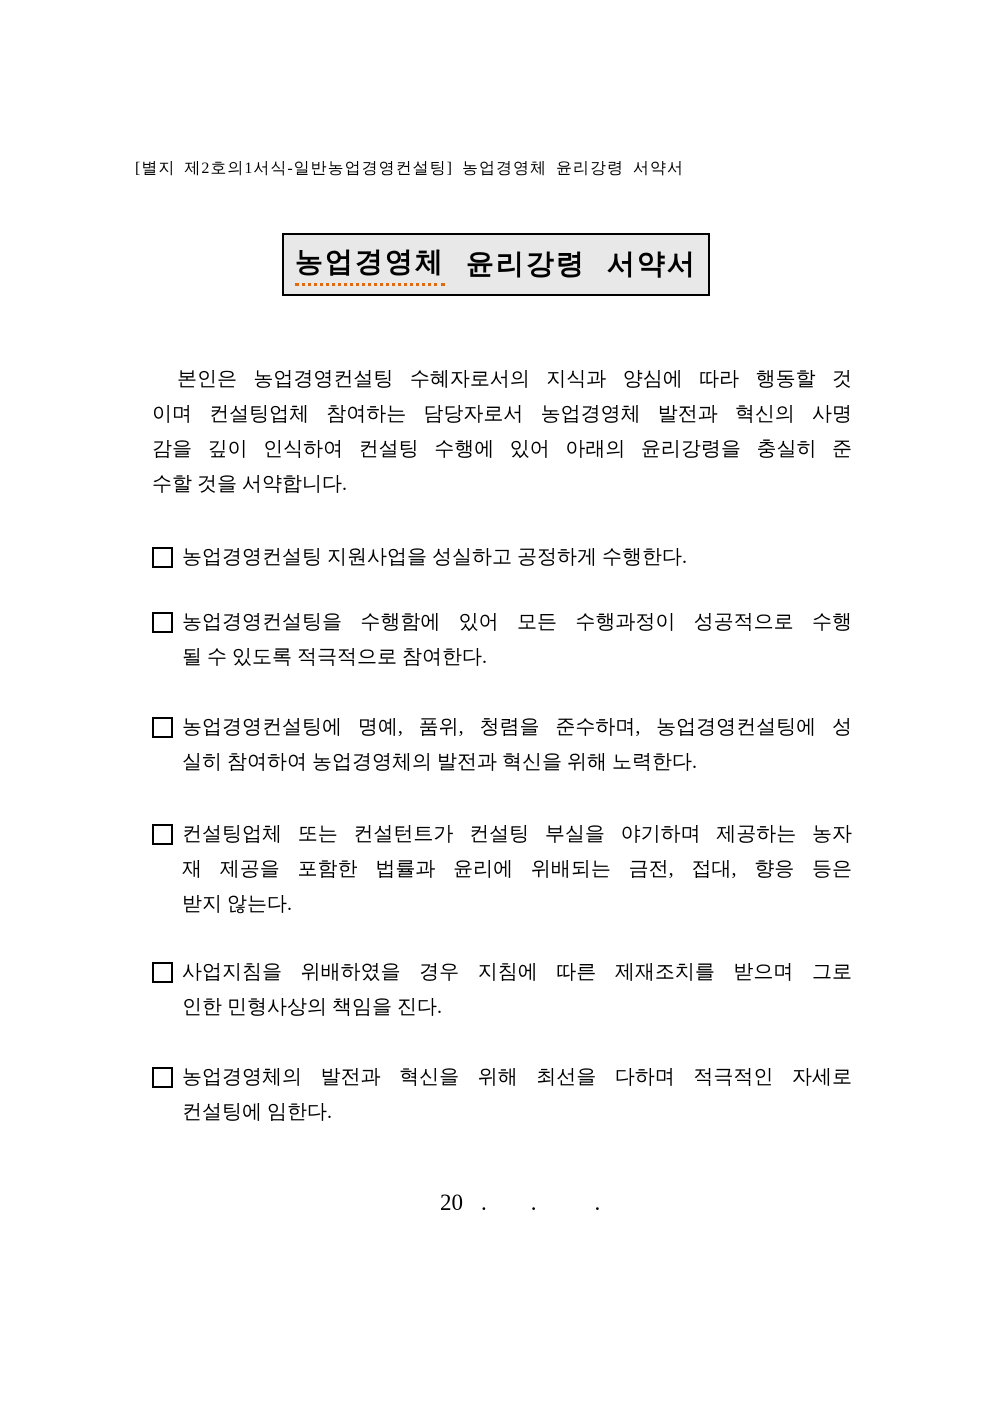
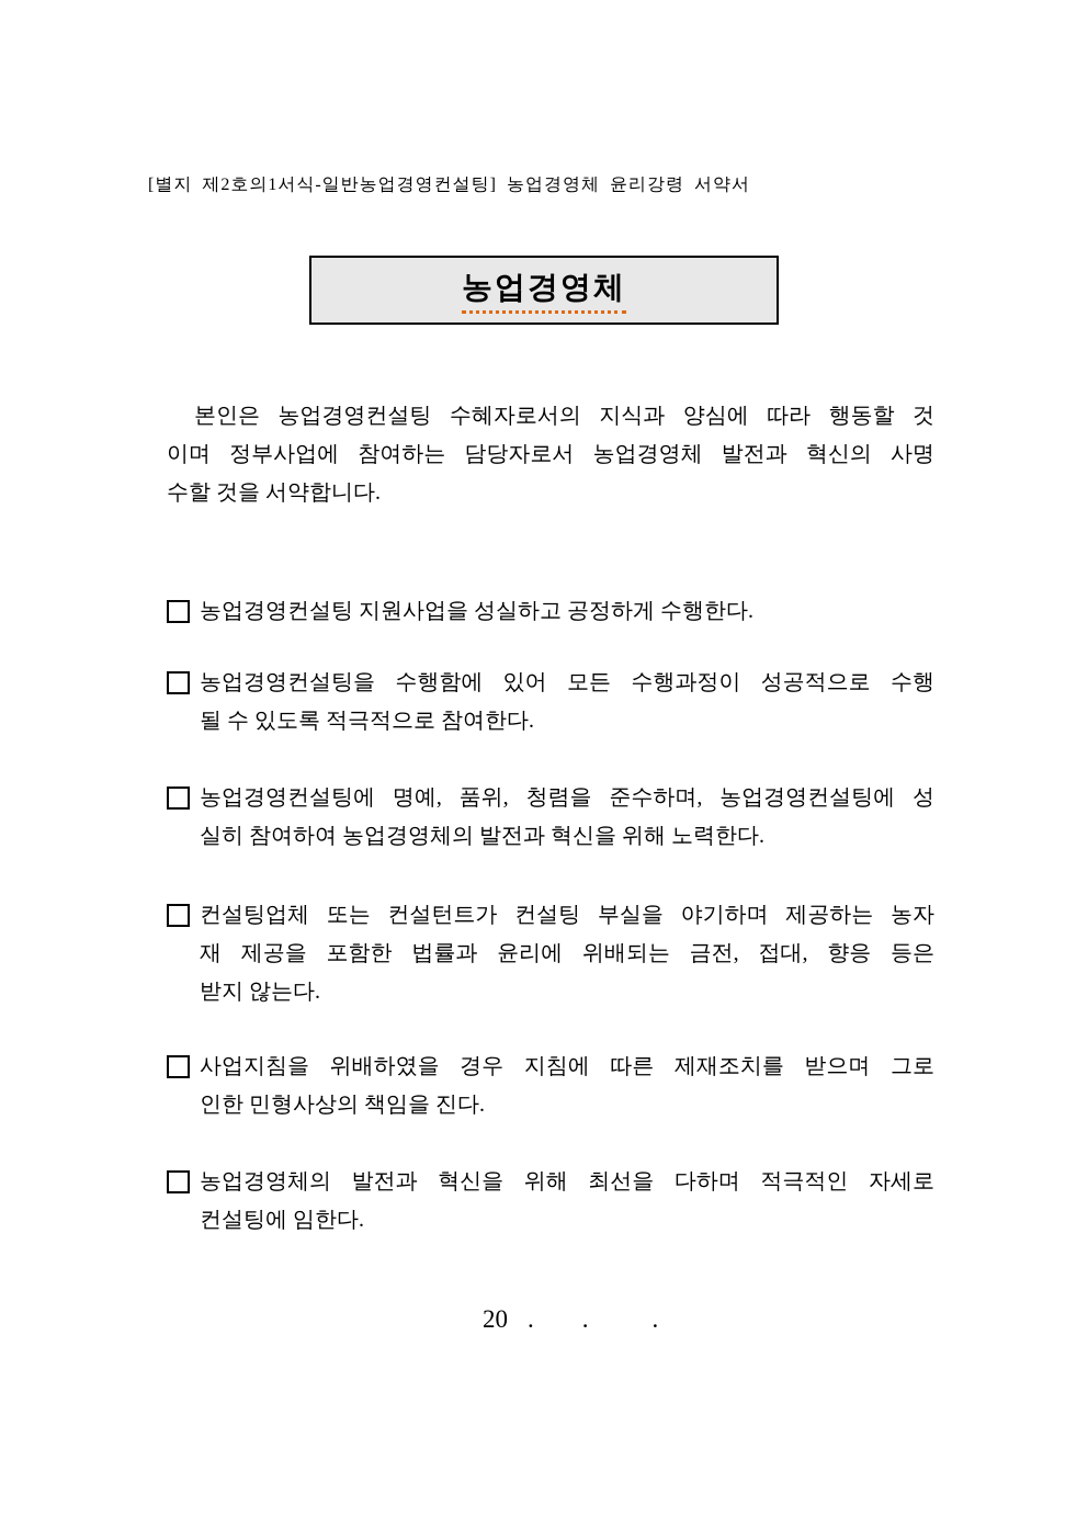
  [별지 제2호의1서식-일반농업경영컨설팅] 농업경영체 윤리강령 서약서
  농업경영체
- 윤리강령 서약서
  본인은 농업경영컨설팅 수혜자로서의 지식과 양심에 따라 행동할 것
- 이며 컨설팅업체 참여하는 담당자로서 농업경영체 발전과 혁신의 사명
+ 이며 정부사업에 참여하는 담당자로서 농업경영체 발전과 혁신의 사명
- 감을 깊이 인식하여 컨설팅 수행에 있어 아래의 윤리강령을 충실히 준
  수할 것을 서약합니다.
  농업경영컨설팅 지원사업을 성실하고 공정하게 수행한다.
  농업경영컨설팅을 수행함에 있어 모든 수행과정이 성공적으로 수행
  될 수 있도록 적극적으로 참여한다.
  농업경영컨설팅에 명예, 품위, 청렴을 준수하며, 농업경영컨설팅에 성
  실히 참여하여 농업경영체의 발전과 혁신을 위해 노력한다.
  컨설팅업체 또는 컨설턴트가 컨설팅 부실을 야기하며 제공하는 농자
  재 제공을 포함한 법률과 윤리에 위배되는 금전, 접대, 향응 등은
  받지 않는다.
  사업지침을 위배하였을 경우 지침에 따른 제재조치를 받으며 그로
  인한 민형사상의 책임을 진다.
  농업경영체의 발전과 혁신을 위해 최선을 다하며 적극적인 자세로
  컨설팅에 임한다.
  20 . . .
